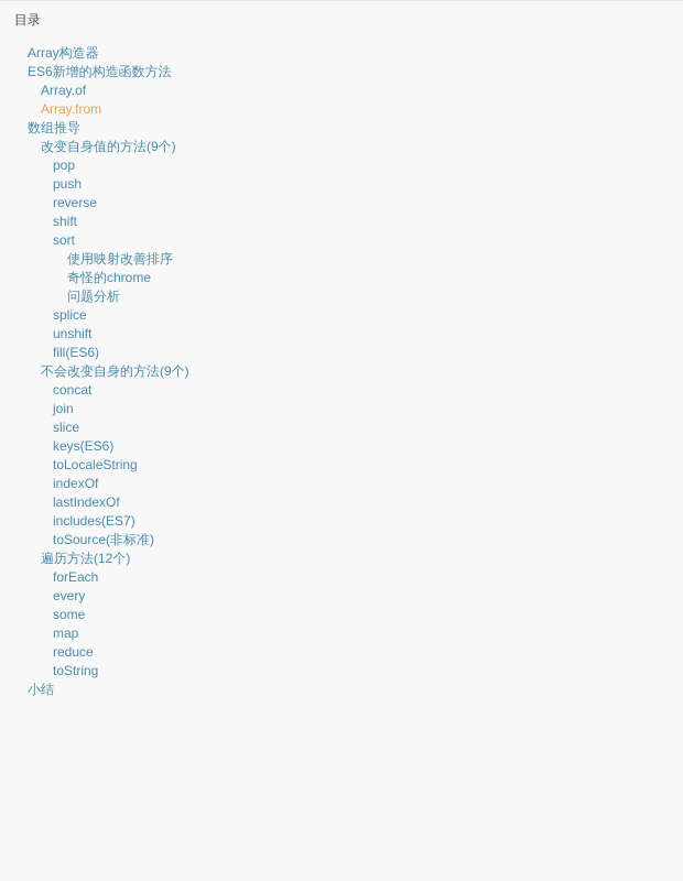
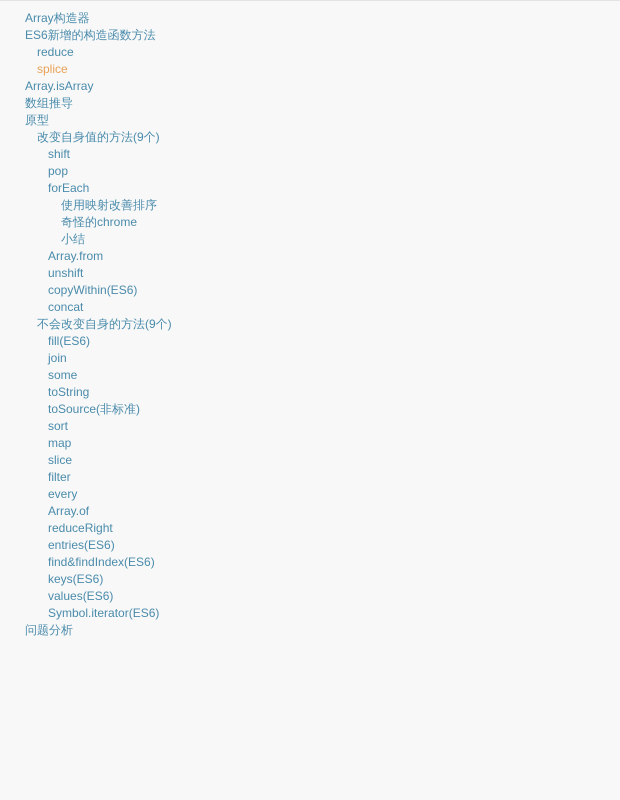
- 目录
  Array构造器
  ES6新增的构造函数方法
- Array.of
+ reduce
- Array.from
+ splice
+ Array.isArray
  数组推导
+ 原型
  改变自身值的方法(9个)
- pop
+ shift
- push
- reverse
- shift
+ pop
- sort
+ forEach
  使用映射改善排序
  奇怪的chrome
- 问题分析
+ 小结
- splice
+ Array.from
  unshift
+ copyWithin(ES6)
- fill(ES6)
+ concat
  不会改变自身的方法(9个)
- concat
+ fill(ES6)
  join
- slice
+ some
- keys(ES6)
+ toString
- toLocaleString
- indexOf
- lastIndexOf
- includes(ES7)
  toSource(非标准)
- 遍历方法(12个)
- forEach
+ sort
- every
+ map
- some
+ slice
+ filter
- map
+ every
- reduce
+ Array.of
+ reduceRight
+ entries(ES6)
+ find&findIndex(ES6)
- toString
+ keys(ES6)
+ values(ES6)
+ Symbol.iterator(ES6)
- 小结
+ 问题分析
